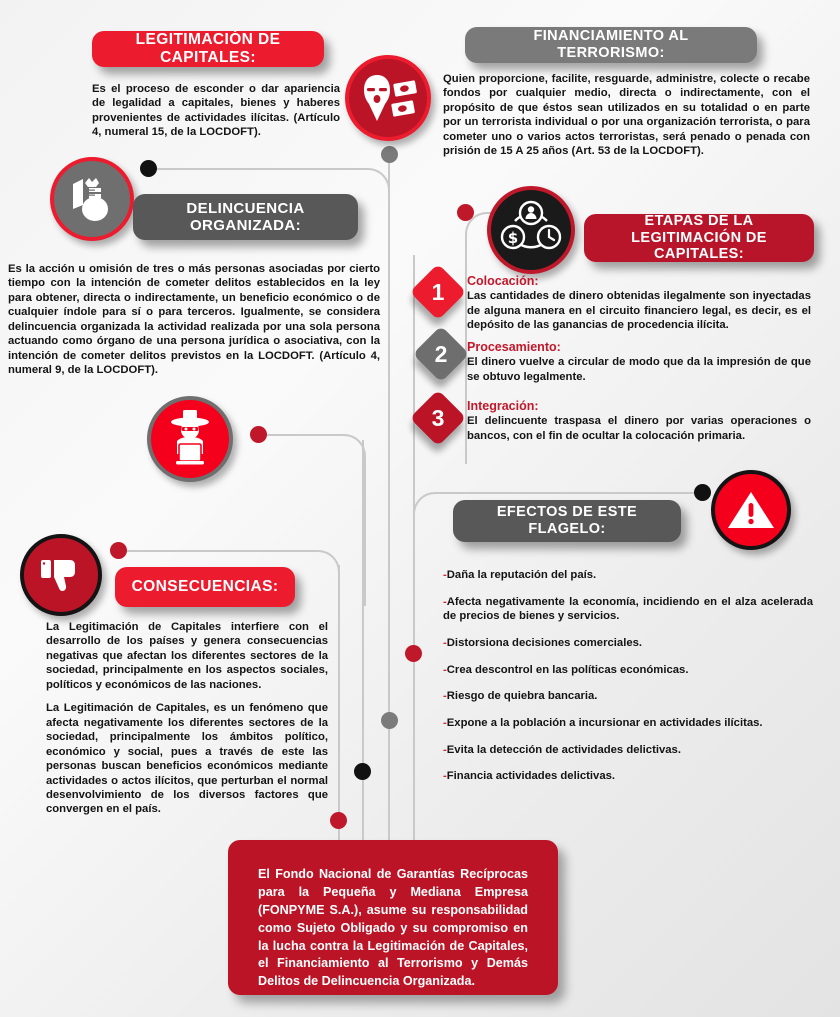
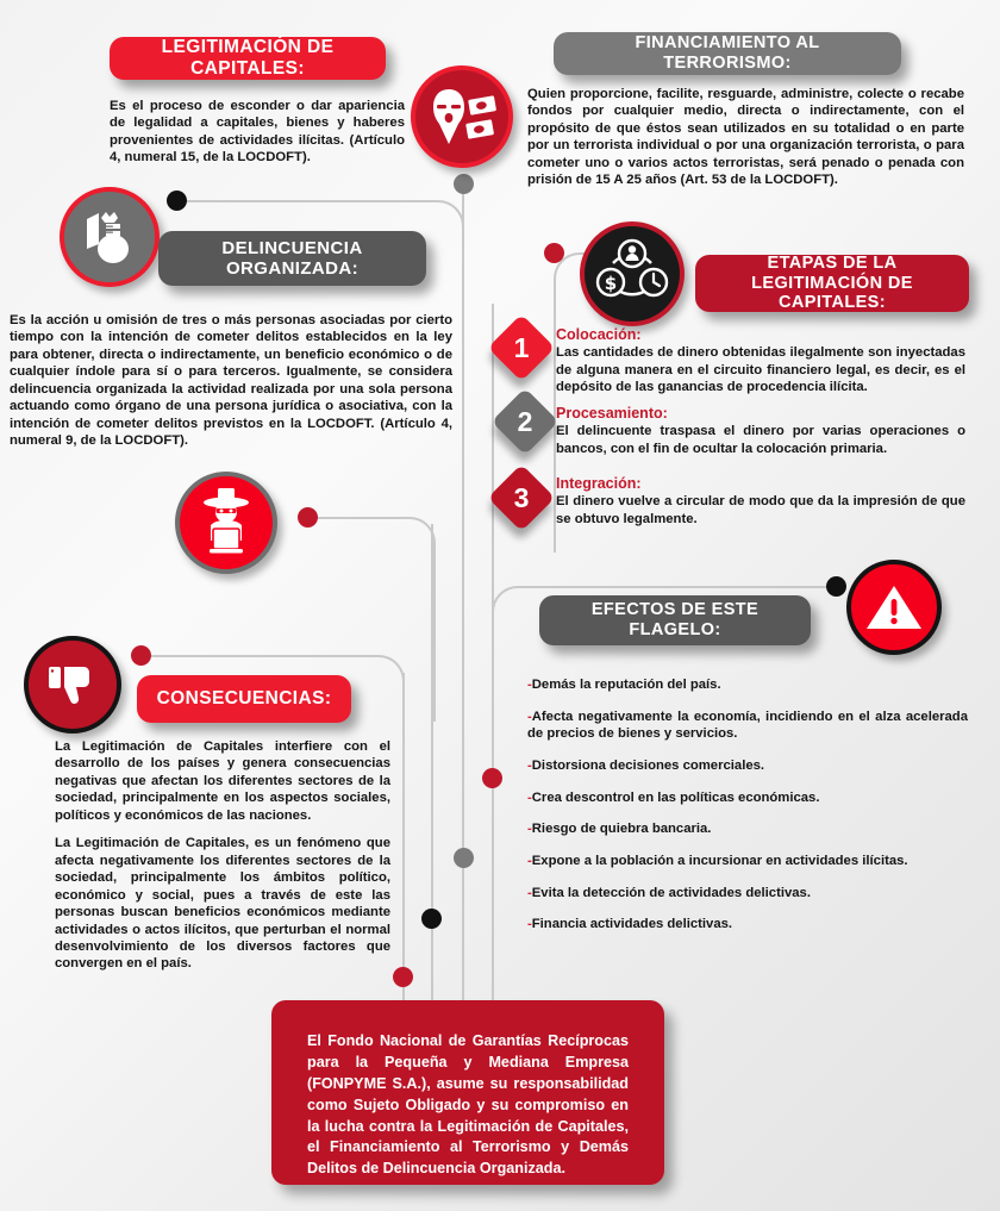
  LEGITIMACIÓN DE CAPITALES:
  Es el proceso de esconder o dar apariencia de legalidad a capitales, bienes y haberes provenientes de actividades ilícitas. (Artículo 4, numeral 15, de la LOCDOFT).
  FINANCIAMIENTO AL TERRORISMO:
  Quien proporcione, facilite, resguarde, administre, colecte o recabe fondos por cualquier medio, directa o indirectamente, con el propósito de que éstos sean utilizados en su totalidad o en parte por un terrorista individual o por una organización terrorista, o para cometer uno o varios actos terroristas, será penado o penada con prisión de 15 A 25 años (Art. 53 de la LOCDOFT).
  DELINCUENCIA ORGANIZADA:
  Es la acción u omisión de tres o más personas asociadas por cierto tiempo con la intención de cometer delitos establecidos en la ley para obtener, directa o indirectamente, un beneficio económico o de cualquier índole para sí o para terceros. Igualmente, se considera delincuencia organizada la actividad realizada por una sola persona actuando como órgano de una persona jurídica o asociativa, con la intención de cometer delitos previstos en la LOCDOFT. (Artículo 4, numeral 9, de la LOCDOFT).
  $
  ETAPAS DE LA LEGITIMACIÓN DE CAPITALES:
  Colocación:
  Las cantidades de dinero obtenidas ilegalmente son inyectadas de alguna manera en el circuito financiero legal, es decir, es el depósito de las ganancias de procedencia ilícita.
  Procesamiento:
- El dinero vuelve a circular de modo que da la impresión de que se obtuvo legalmente.
+ El delincuente traspasa el dinero por varias operaciones o bancos, con el fin de ocultar la colocación primaria.
  Integración:
- El delincuente traspasa el dinero por varias operaciones o bancos, con el fin de ocultar la colocación primaria.
+ El dinero vuelve a circular de modo que da la impresión de que se obtuvo legalmente.
  EFECTOS DE ESTE FLAGELO:
- -Daña la reputación del país.
+ -Demás la reputación del país.
  -Afecta negativamente la economía, incidiendo en el alza acelerada de precios de bienes y servicios.
  -Distorsiona decisiones comerciales.
  -Crea descontrol en las políticas económicas.
  -Riesgo de quiebra bancaria.
  -Expone a la población a incursionar en actividades ilícitas.
  -Evita la detección de actividades delictivas.
  -Financia actividades delictivas.
  CONSECUENCIAS:
  La Legitimación de Capitales interfiere con el desarrollo de los países y genera consecuencias negativas que afectan los diferentes sectores de la sociedad, principalmente en los aspectos sociales, políticos y económicos de las naciones.
  La Legitimación de Capitales, es un fenómeno que afecta negativamente los diferentes sectores de la sociedad, principalmente los ámbitos político, económico y social, pues a través de este las personas buscan beneficios económicos mediante actividades o actos ilícitos, que perturban el normal desenvolvimiento de los diversos factores que convergen en el país.
  El Fondo Nacional de Garantías Recíprocas para la Pequeña y Mediana Empresa (FONPYME S.A.), asume su responsabilidad como Sujeto Obligado y su compromiso en la lucha contra la Legitimación de Capitales, el Financiamiento al Terrorismo y Demás Delitos de Delincuencia Organizada.
